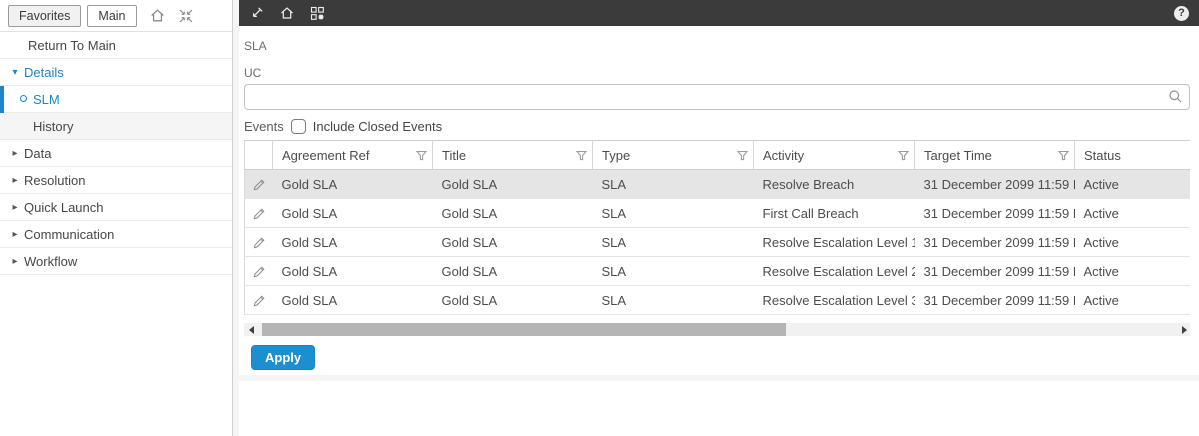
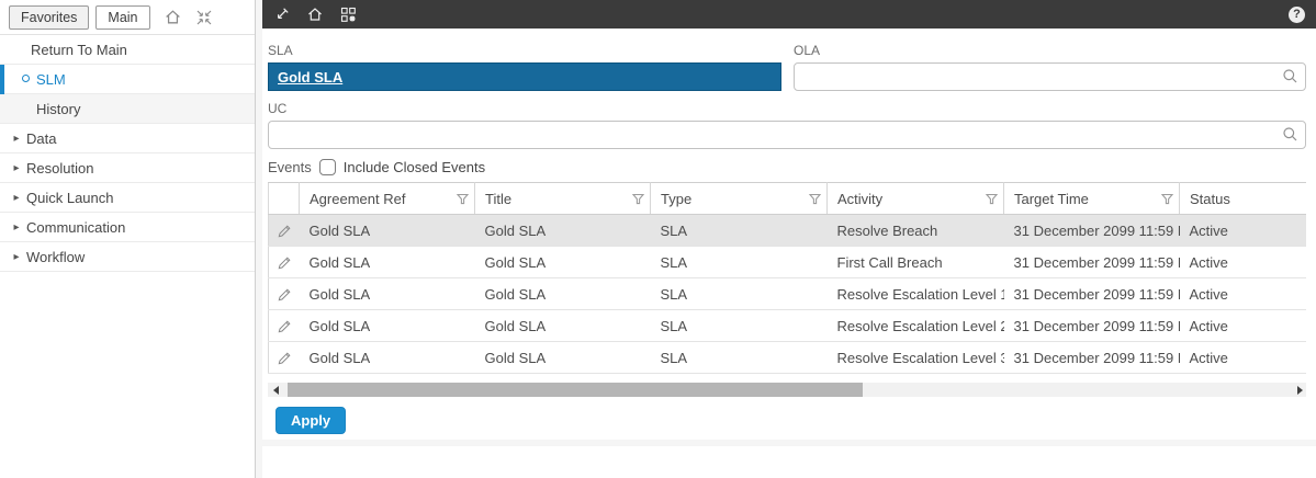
  Favorites
  Main
  Return To Main
- ▾
- Details
  SLM
  History
  ▸
  Data
  ▸
  Resolution
  ▸
  Quick Launch
  ▸
  Communication
  ▸
  Workflow
  ?
  SLA
+ Gold SLA
+ OLA
  UC
  Events
  Include Closed Events
  	Agreement Ref	Title	Type	Activity	Target Time	Status
  	Gold SLA	Gold SLA	SLA	Resolve Breach	31 December 2099 11:59	Active
  	Gold SLA	Gold SLA	SLA	First Call Breach	31 December 2099 11:59	Active
  	Gold SLA	Gold SLA	SLA	Resolve Escalation Level	31 December 2099 11:59	Active
  	Gold SLA	Gold SLA	SLA	Resolve Escalation Level	31 December 2099 11:59	Active
  	Gold SLA	Gold SLA	SLA	Resolve Escalation Level	31 December 2099 11:59	Active
  Apply
